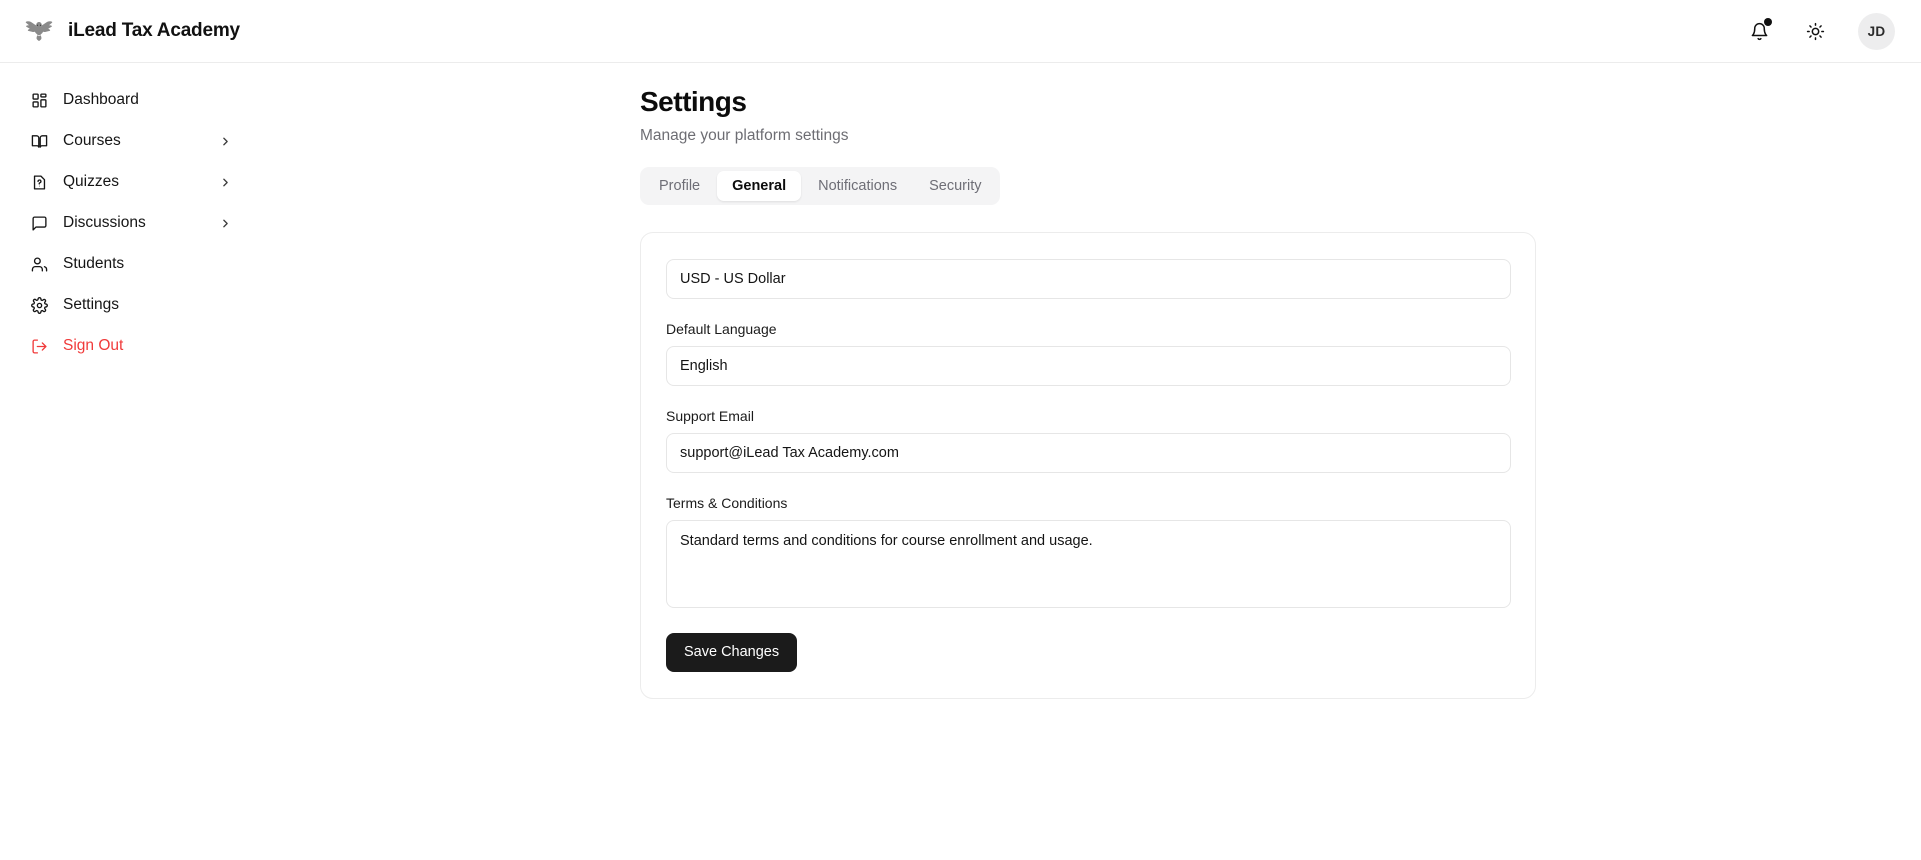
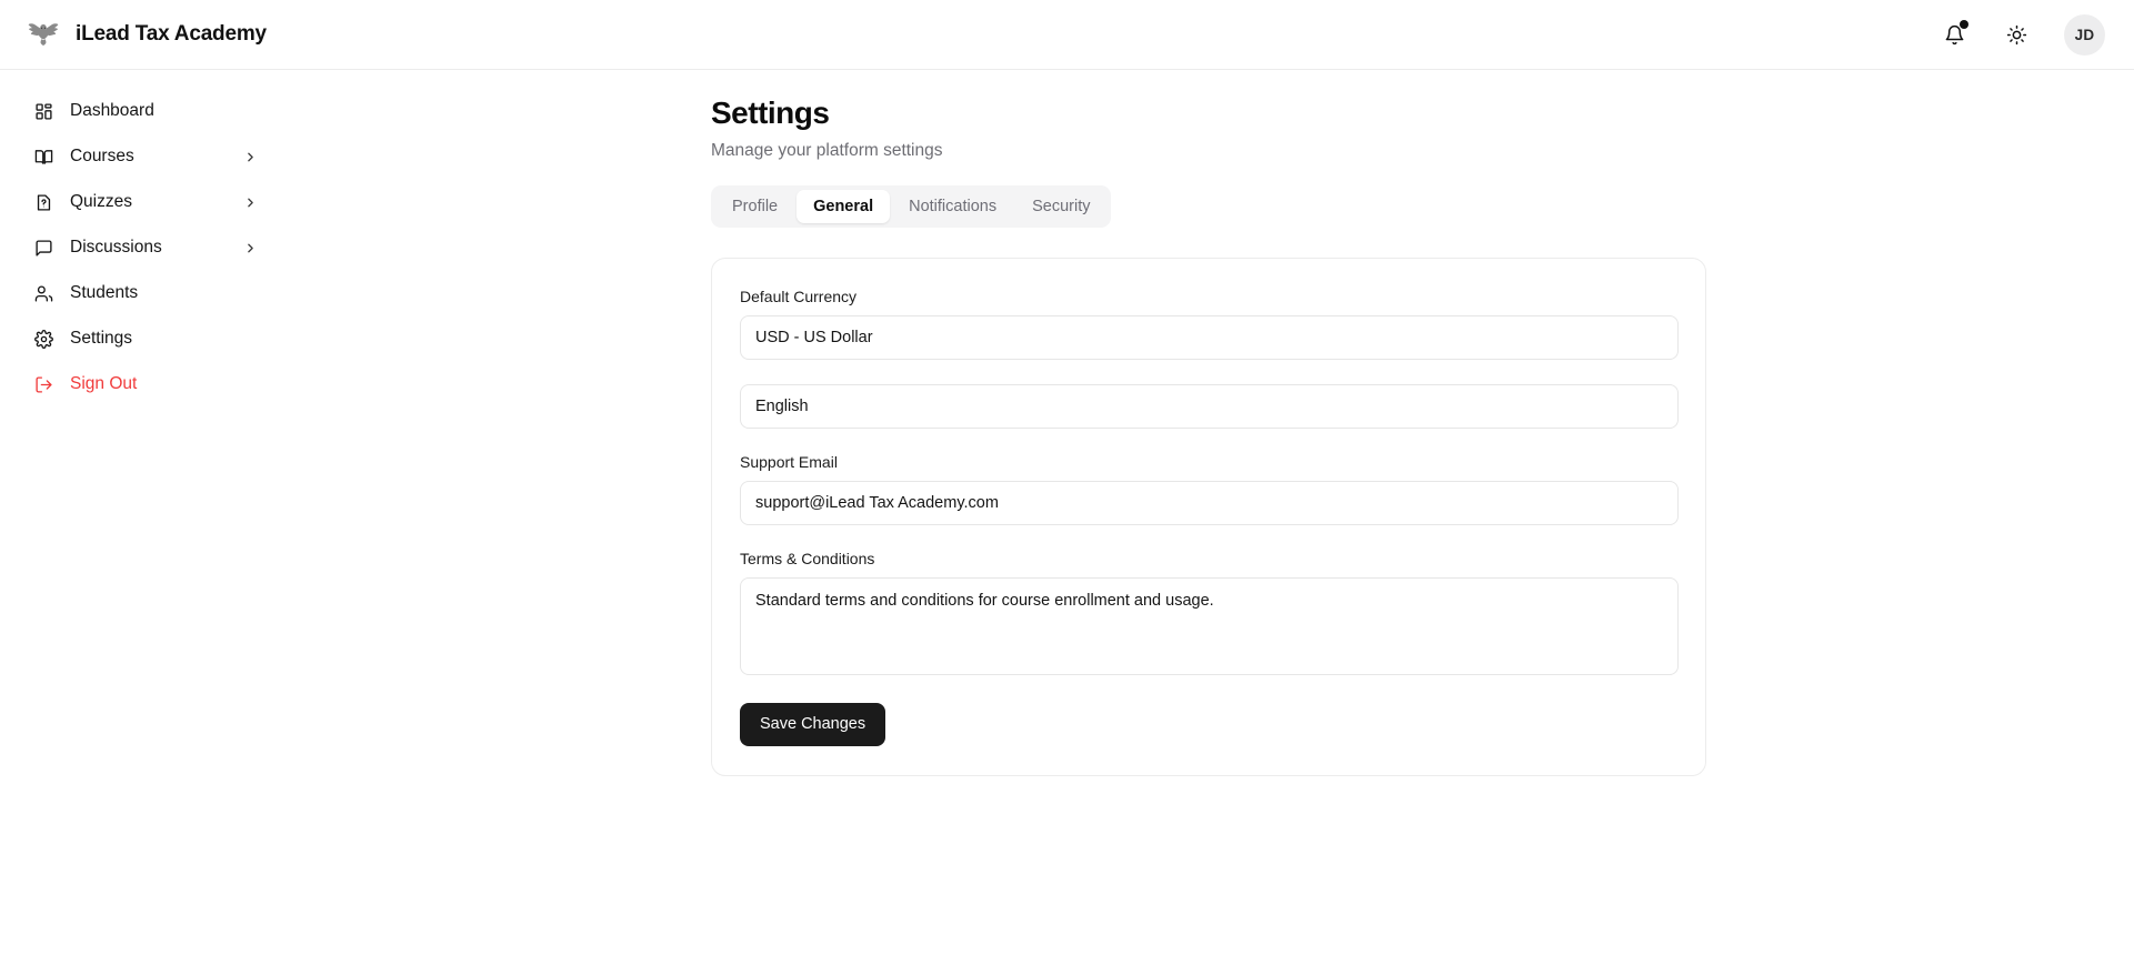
  iLead Tax Academy
  JD
  Dashboard
  Courses
  Quizzes
  Discussions
  Students
  Settings
  Sign Out
  Settings
  Manage your platform settings
  Profile
  General
  Notifications
  Security
+ Default Currency
  USD - US Dollar
- Default Language
  English
  Support Email
  support@iLead Tax Academy.com
  Terms & Conditions
  Standard terms and conditions for course enrollment and usage.
  Save Changes
